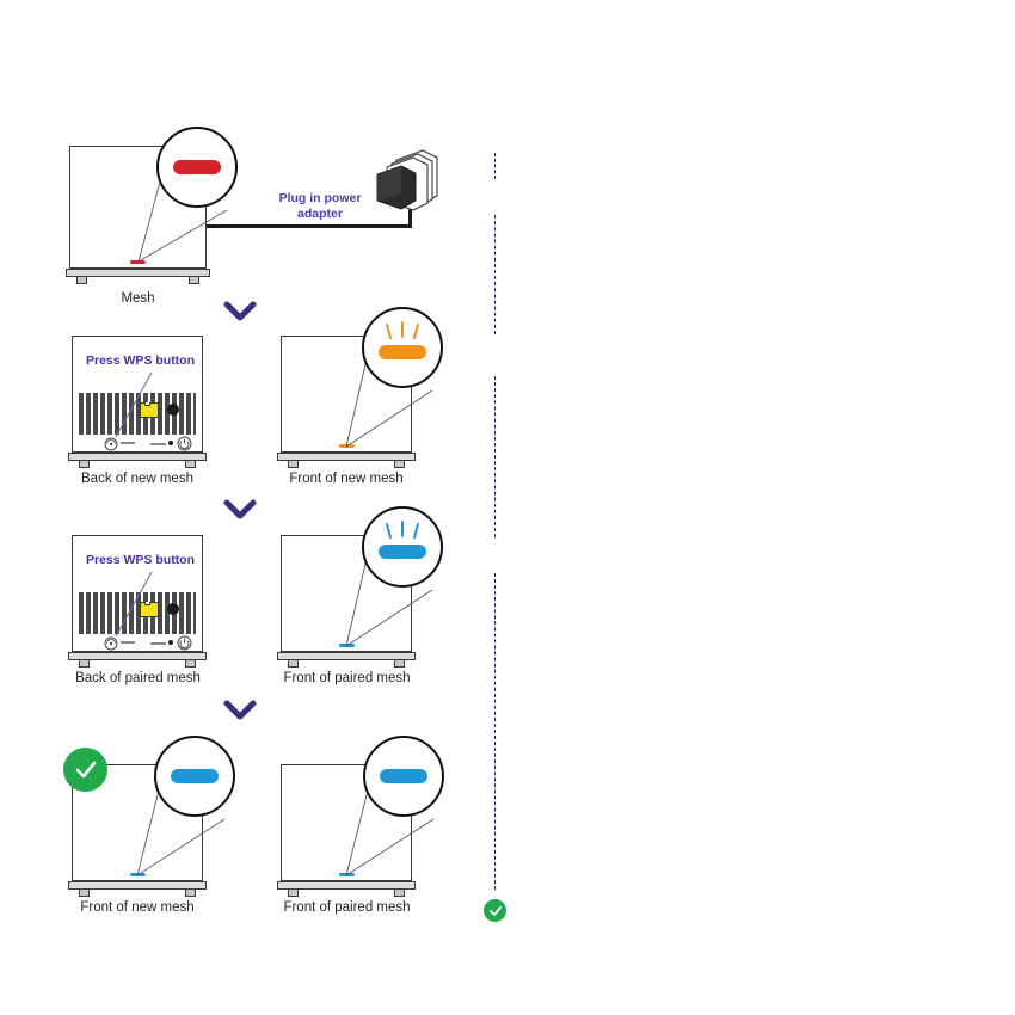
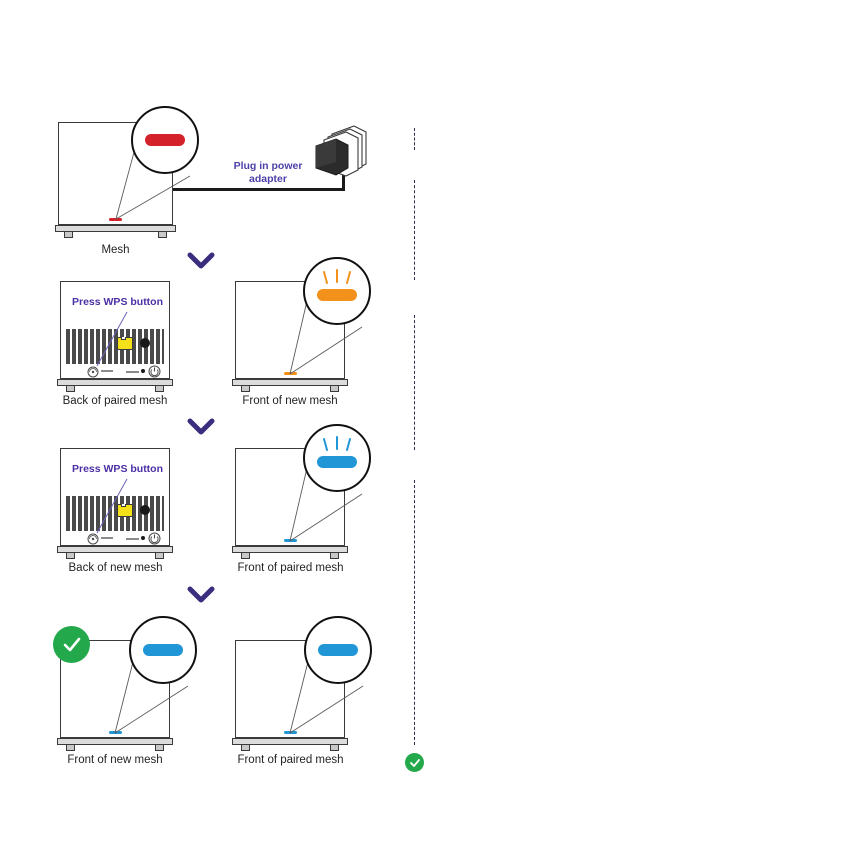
  Mesh
  Plug in power
  adapter
  Press WPS button
- Back of new mesh
+ Back of paired mesh
  Front of new mesh
  Press WPS button
- Back of paired mesh
+ Back of new mesh
  Front of paired mesh
  Front of new mesh
  Front of paired mesh
